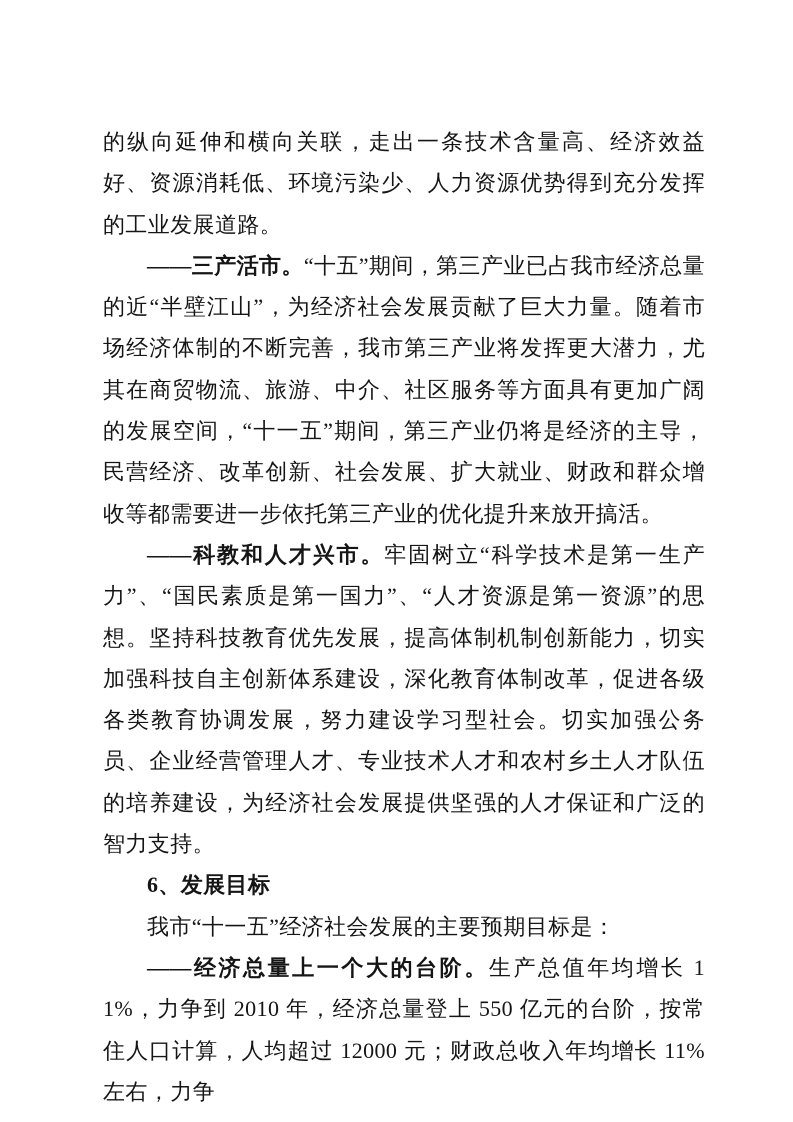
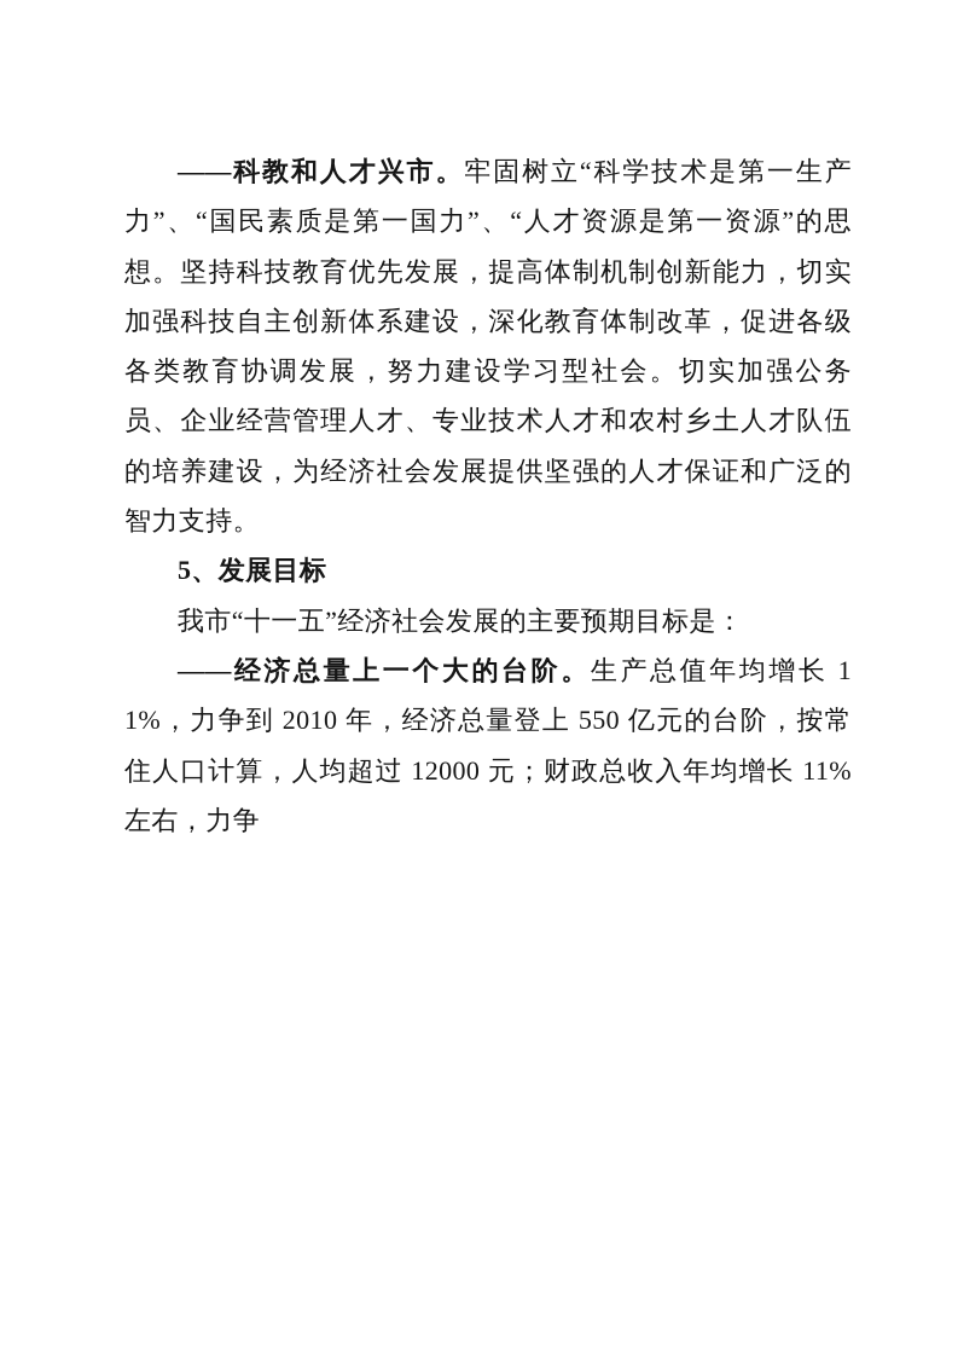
- 的纵向延伸和横向关联，走出一条技术含量高、经济效益好、资源消耗低、环境污染少、人力资源优势得到充分发挥的工业发展道路。
- ——三产活市。“十五”期间，第三产业已占我市经济总量的近“半壁江山”，为经济社会发展贡献了巨大力量。随着市场经济体制的不断完善，我市第三产业将发挥更大潜力，尤其在商贸物流、旅游、中介、社区服务等方面具有更加广阔的发展空间，“十一五”期间，第三产业仍将是经济的主导，民营经济、改革创新、社会发展、扩大就业、财政和群众增收等都需要进一步依托第三产业的优化提升来放开搞活。
  ——科教和人才兴市。牢固树立“科学技术是第一生产力”、“国民素质是第一国力”、“人才资源是第一资源”的思想。坚持科技教育优先发展，提高体制机制创新能力，切实加强科技自主创新体系建设，深化教育体制改革，促进各级各类教育协调发展，努力建设学习型社会。切实加强公务员、企业经营管理人才、专业技术人才和农村乡土人才队伍的培养建设，为经济社会发展提供坚强的人才保证和广泛的智力支持。
- 6、发展目标
+ 5、发展目标
  我市“十一五”经济社会发展的主要预期目标是：
  ——经济总量上一个大的台阶。生产总值年均增长 11%，力争到 2010 年，经济总量登上 550 亿元的台阶，按常住人口计算，人均超过 12000 元；财政总收入年均增长 11%左右，力争
